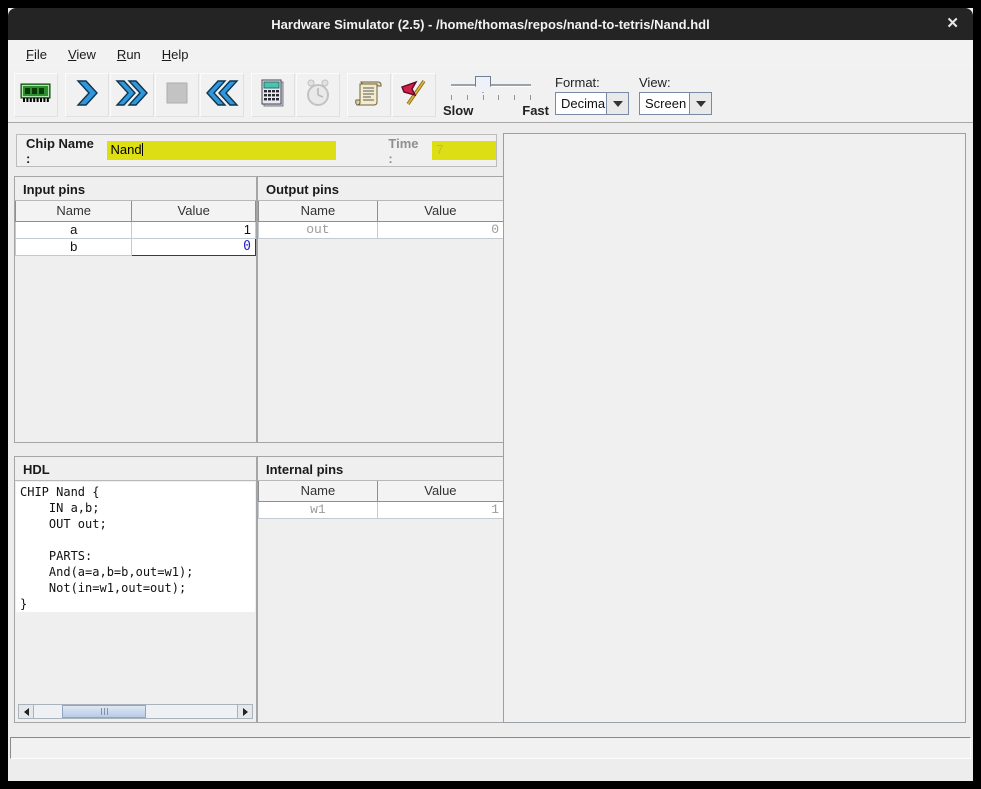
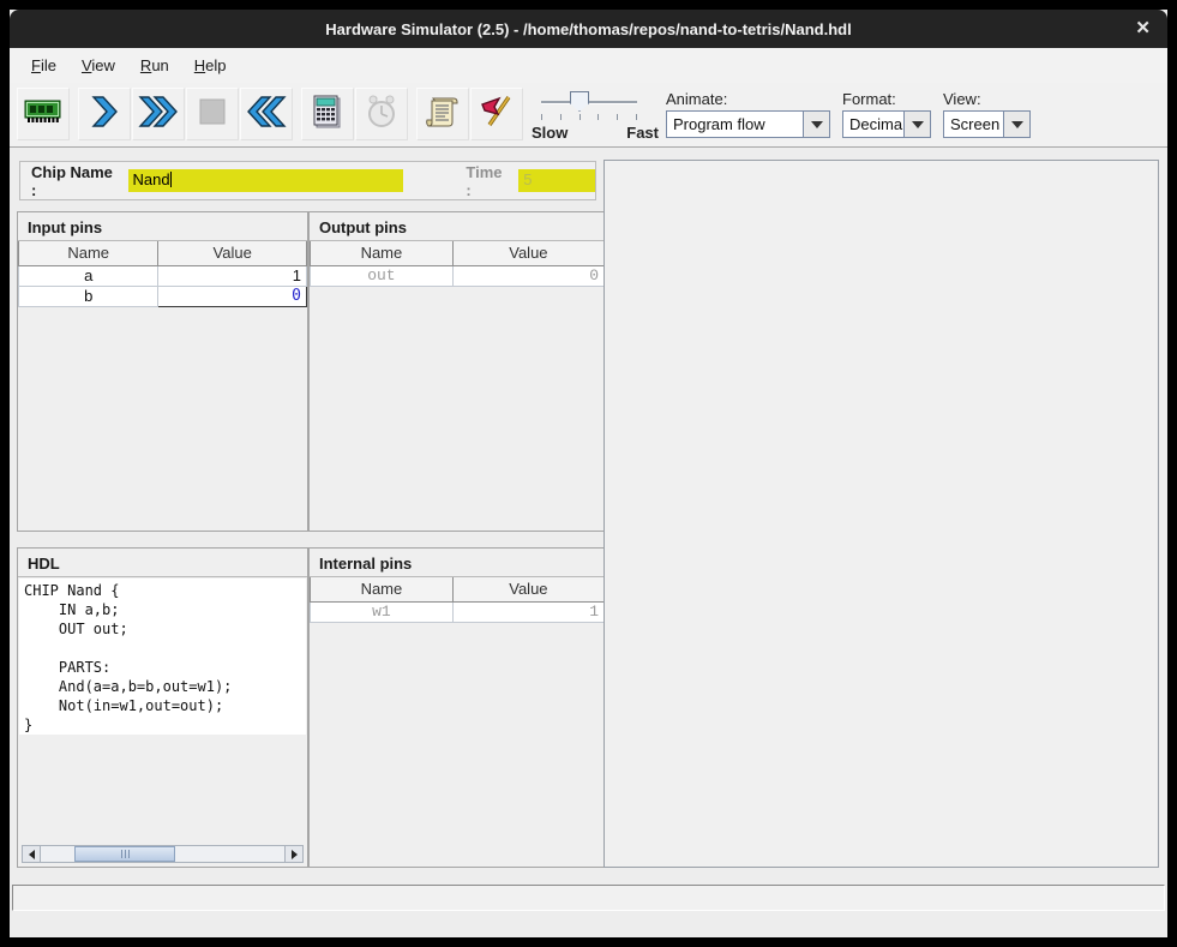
  Hardware Simulator (2.5) - /home/thomas/repos/nand-to-tetris/Nand.hdl
  ✕
  File
  View
  Run
  Help
  Slow
  Fast
+ Animate:
+ Program flow
  Format:
  Decima
  View:
  Screen
  Chip Name :
  Nand
  Time :
- 7
+ 5
  Input pins
  Name	Value
  a	1
  b	0
  Output pins
  Name	Value
  out	0
  HDL
  CHIP Nand {
  IN a,b;
  OUT out;
  PARTS:
  And(a=a,b=b,out=w1);
  Not(in=w1,out=out);
  }
  Internal pins
  Name	Value
  w1	1
